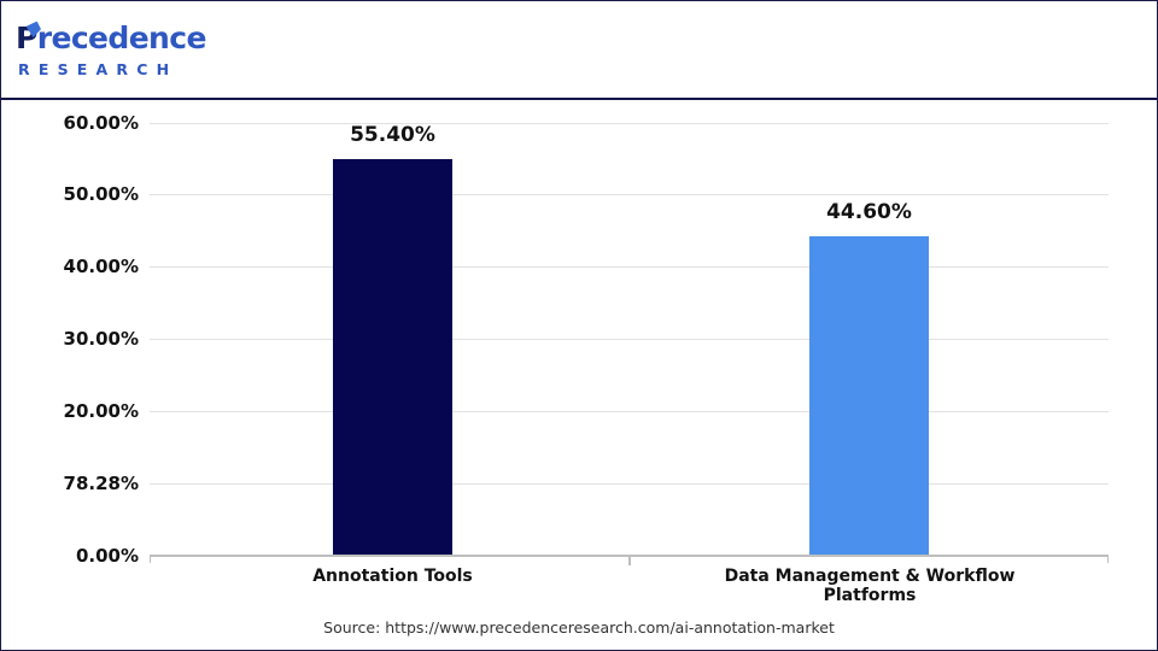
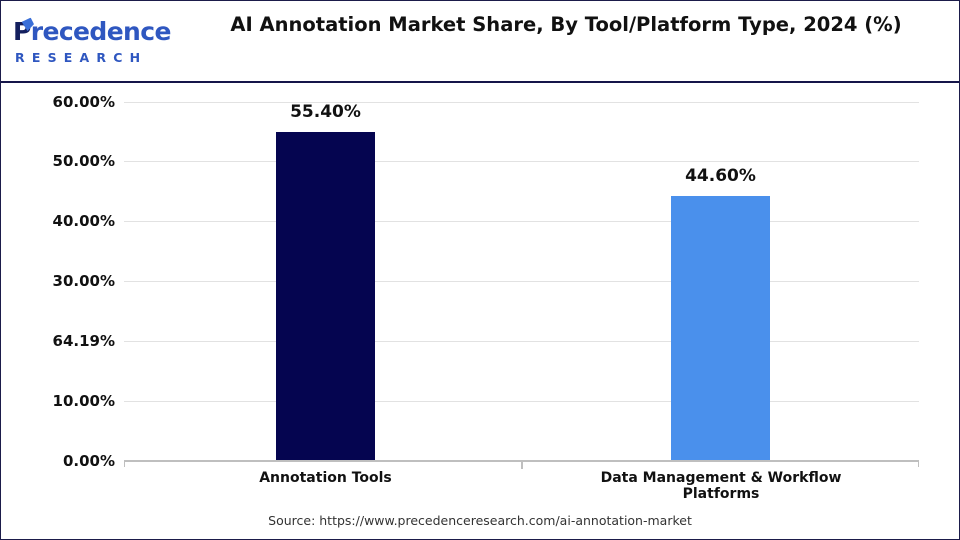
  Precedence
  RESEARCH
+ AI Annotation Market Share, By Tool/Platform Type, 2024 (%)
  60.00%
  50.00%
  40.00%
  30.00%
- 20.00%
+ 64.19%
- 78.28%
+ 10.00%
  0.00%
  55.40%
  44.60%
  Annotation Tools
  Data Management & Workflow Platforms
  Source: https://www.precedenceresearch.com/ai-annotation-market
